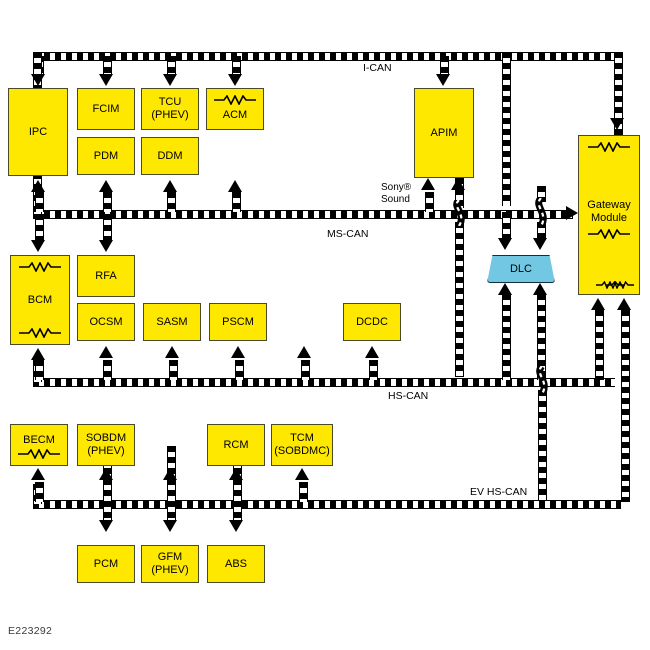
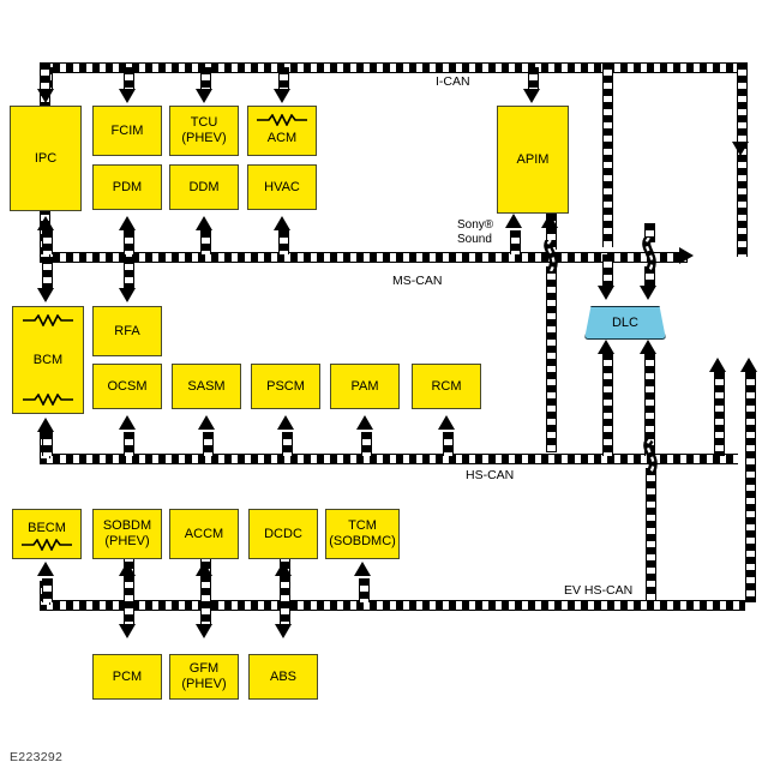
  I-CAN
  MS-CAN
  HS-CAN
  EV HS-CAN
  Sony®
  Sound
  IPC
  FCIM
  TCU
  (PHEV)
  ACM
  PDM
  DDM
+ HVAC
  APIM
- Gateway
- Module
  BCM
  RFA
  OCSM
  SASM
  PSCM
+ PAM
- DCDC
+ RCM
  BECM
  SOBDM
  (PHEV)
+ ACCM
- RCM
+ DCDC
  TCM
  (SOBDMC)
  PCM
  GFM
  (PHEV)
  ABS
  DLC
  E223292
